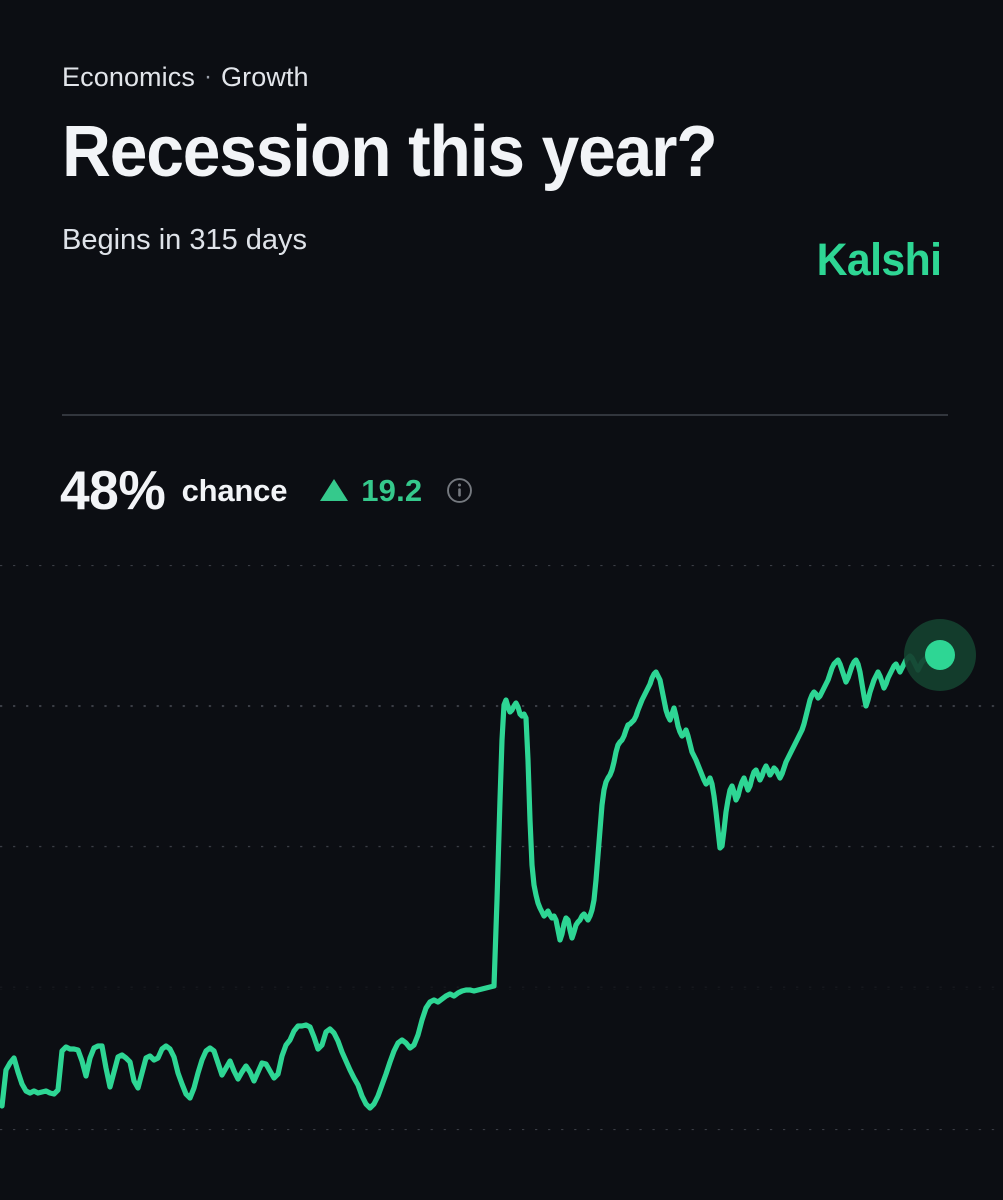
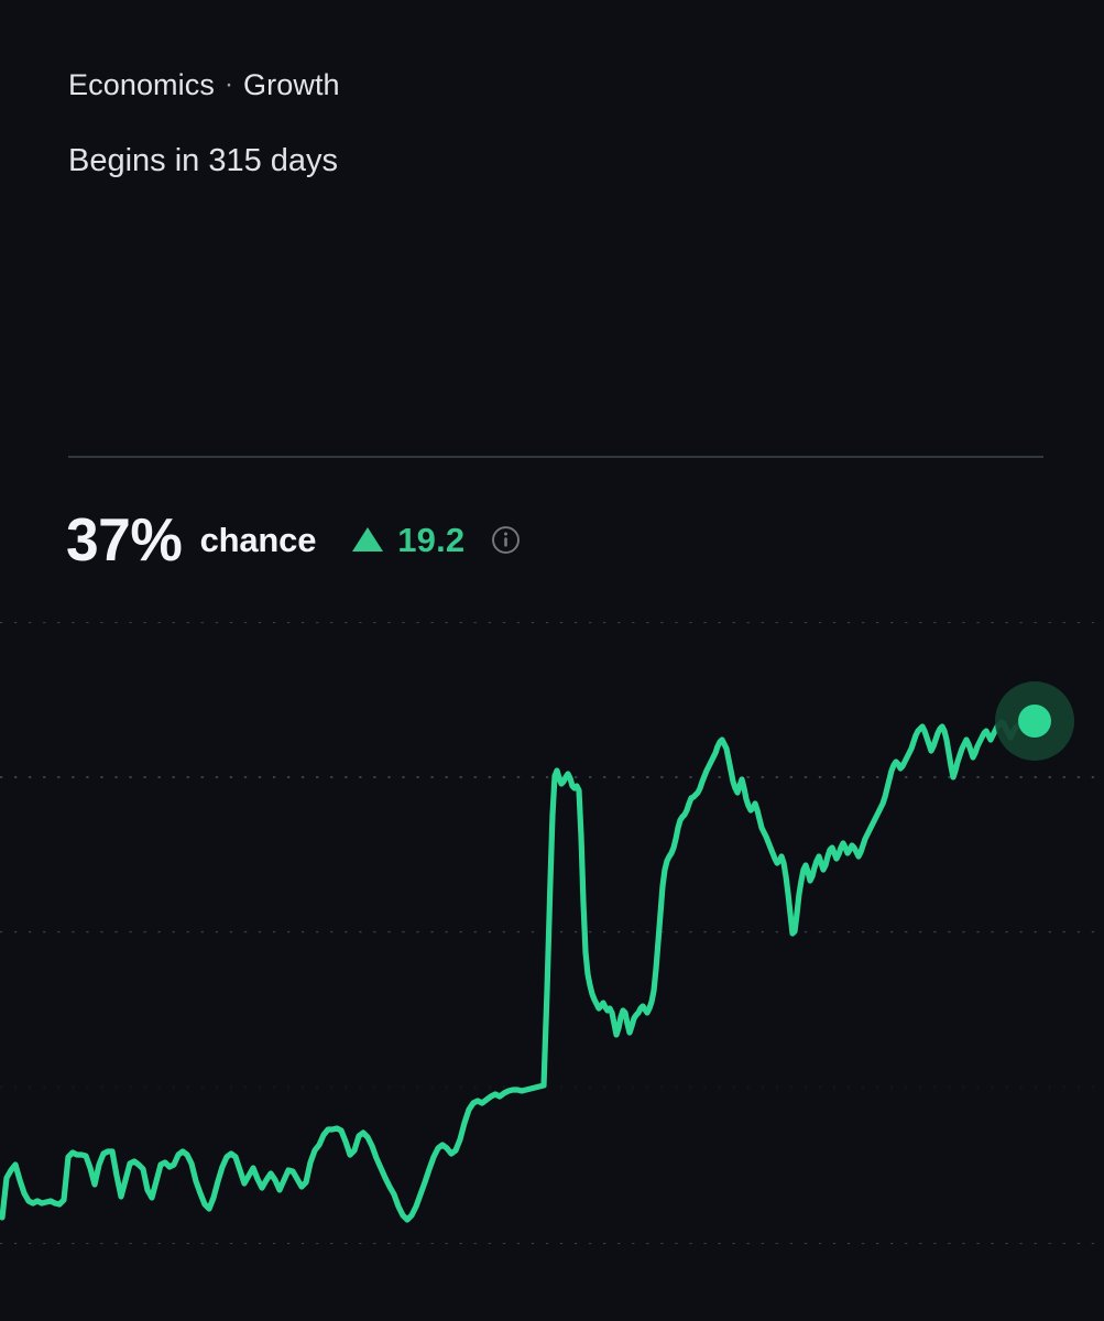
  Economics · Growth
- Recession this year?
  Begins in 315 days
- Kalshi
- 48%
+ 37%
  chance
  19.2
